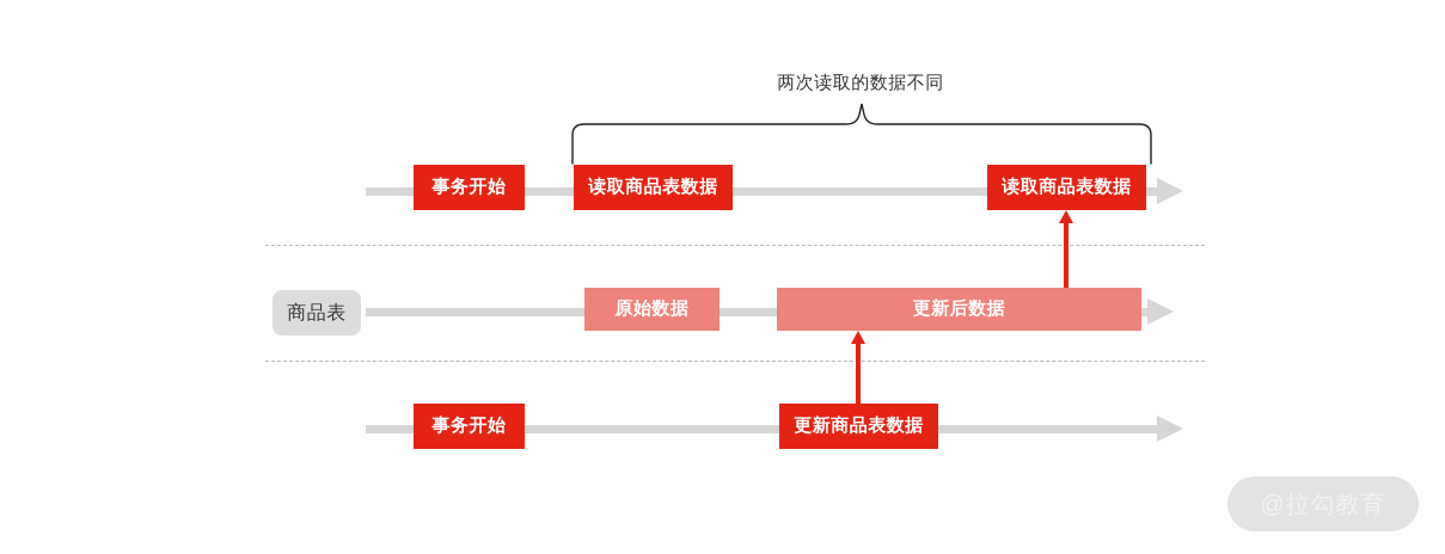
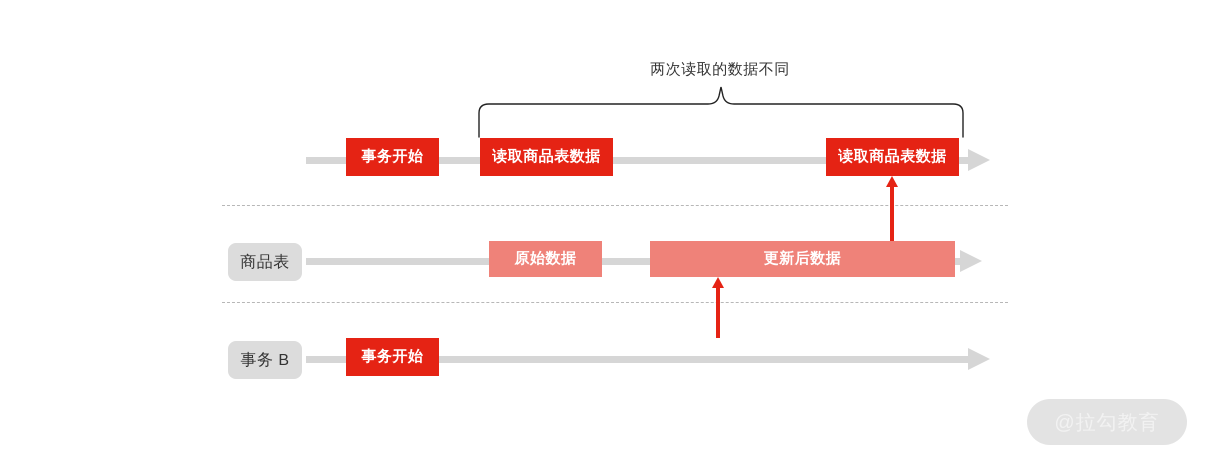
  两次读取的数据不同
  事务开始
  读取商品表数据
  读取商品表数据
  商品表
  原始数据
  更新后数据
+ 事务 B
  事务开始
- 更新商品表数据
